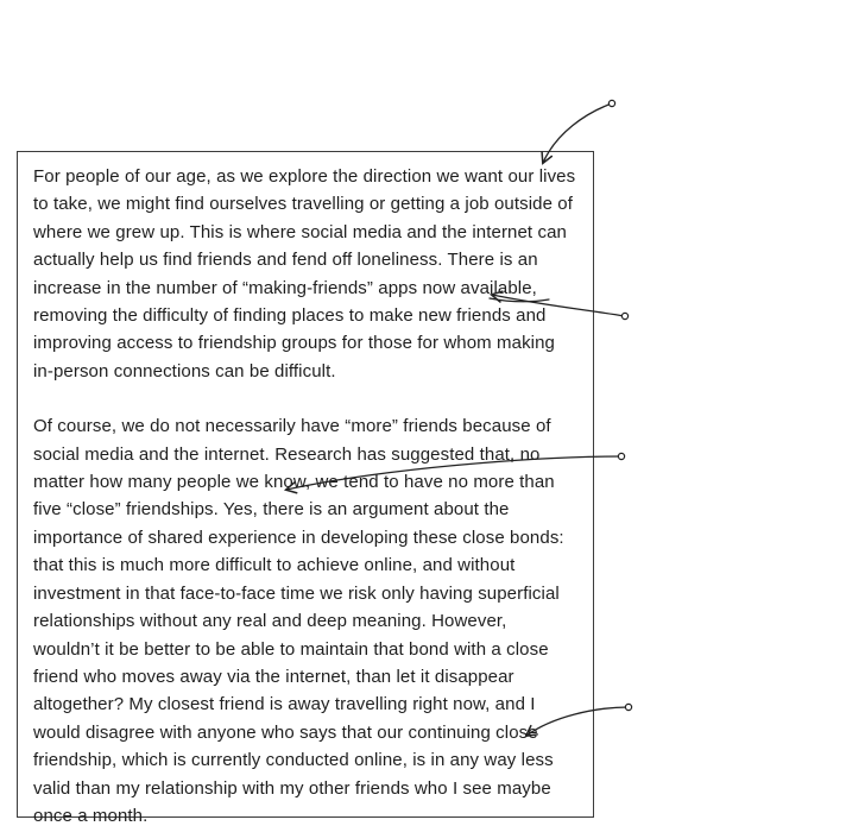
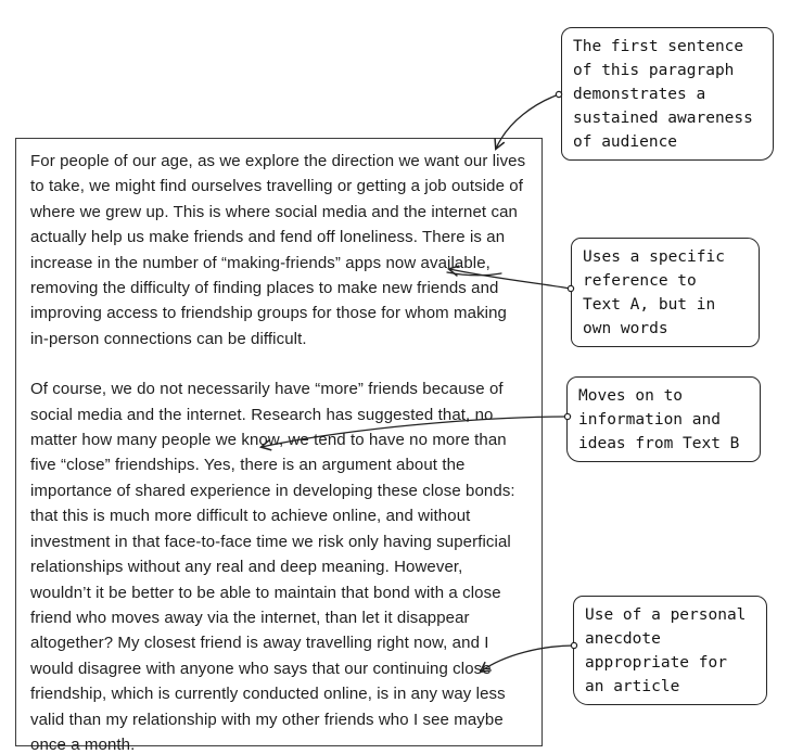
- For people of our age, as we explore the direction we want our lives to take, we might find ourselves travelling or getting a job outside of where we grew up. This is where social media and the internet can actually help us find friends and fend off loneliness. There is an increase in the number of “making-friends” apps now available, removing the difficulty of finding places to make new friends and improving access to friendship groups for those for whom making in-person connections can be difficult.
+ For people of our age, as we explore the direction we want our lives to take, we might find ourselves travelling or getting a job outside of where we grew up. This is where social media and the internet can actually help us make friends and fend off loneliness. There is an increase in the number of “making-friends” apps now available, removing the difficulty of finding places to make new friends and improving access to friendship groups for those for whom making in-person connections can be difficult.
  Of course, we do not necessarily have “more” friends because of social media and the internet. Research has suggested that, no matter how many people we know,e tend to have no more than five “close” friendships. Yes, there is an argument about the importance of shared experience in developing these close bonds: that this is much more difficult to achieve online, and without investment in that face-to-face time we risk only having superficial relationships without any real and deep meaning. However, wouldn’t it be better to be able to maintain that bond with a close friend who moves away via the internet, than let it disappear altogether? My closest friend is away travelling right now, and I would disagree with anyone who says that our continuing close friendship, which is currently conducted online, is in any way less valid than my relationship with my other friends who I see maybe once a month.
+ The first sentence
+ of this paragraph
+ demonstrates a
+ sustained awareness
+ of audience
+ Uses a specific
+ reference to
+ Text A, but in
+ own words
+ Moves on to
+ information and
+ ideas from Text B
+ Use of a personal
+ anecdote
+ appropriate for
+ an article
